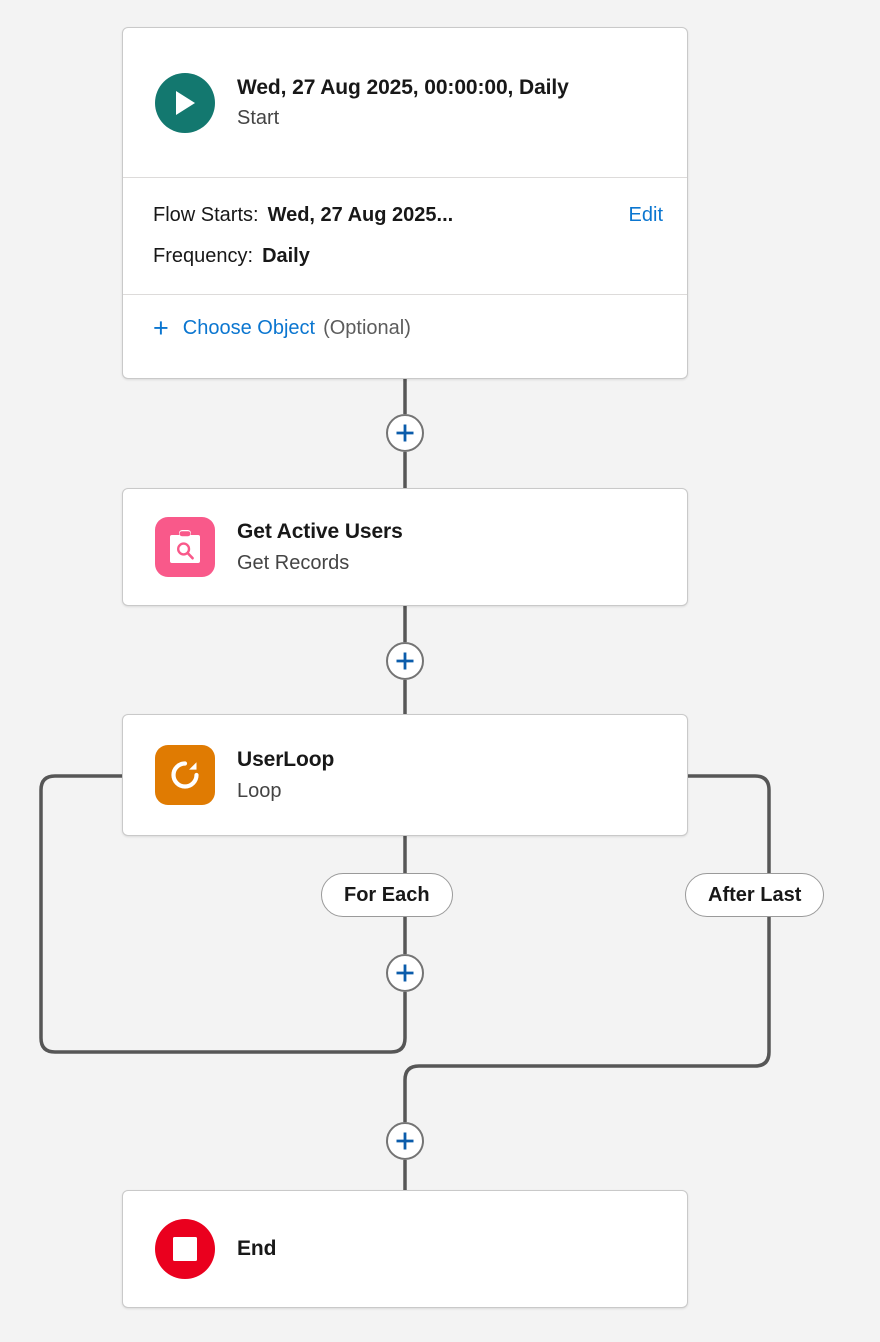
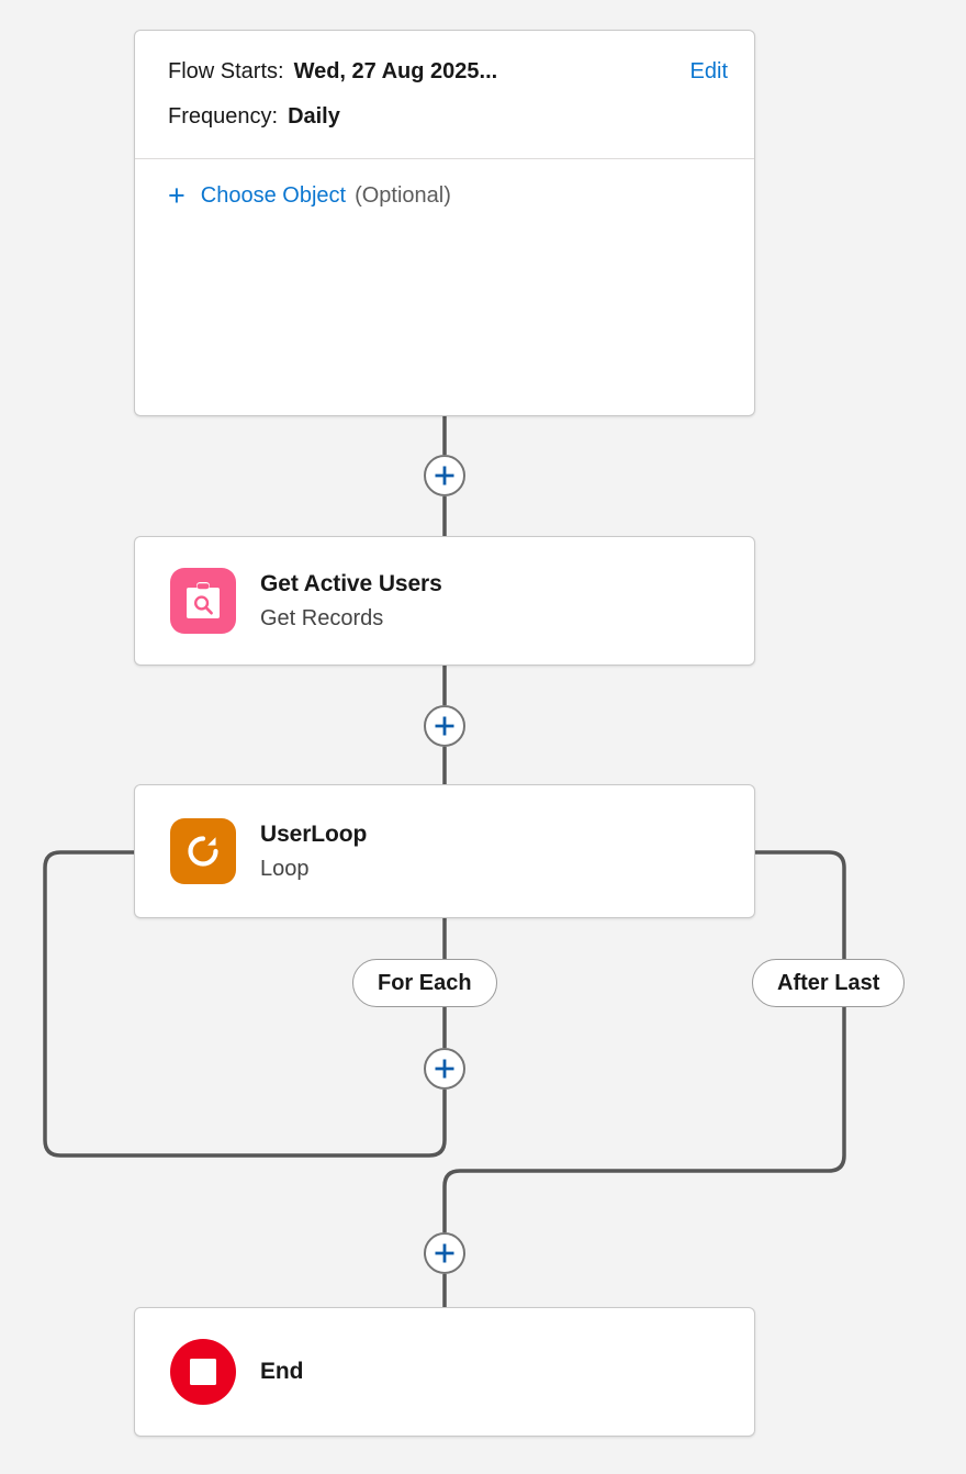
- Wed, 27 Aug 2025, 00:00:00, Daily
- Start
  Flow Starts:
  Wed, 27 Aug 2025...
  Edit
  Frequency:
  Daily
  +
  Choose Object
  (Optional)
  Get Active Users
  Get Records
  UserLoop
  Loop
  For Each
  After Last
  End
